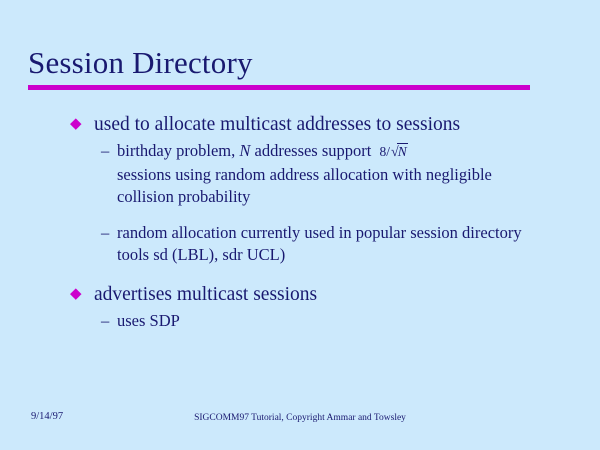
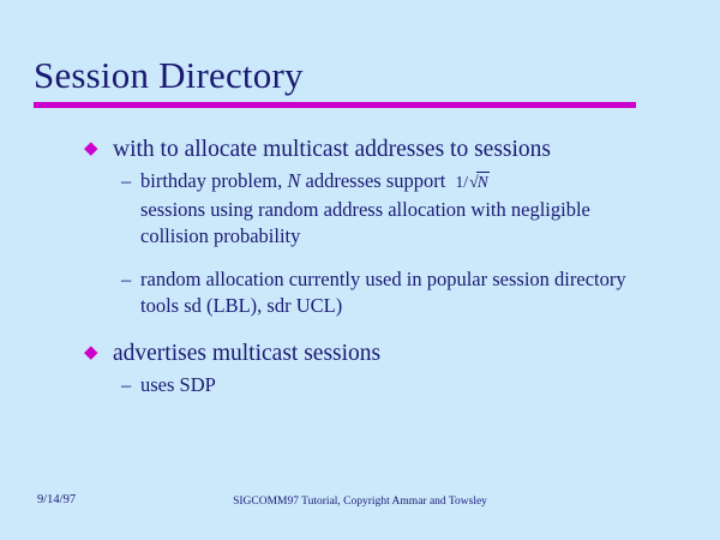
  Session Directory
  ◆
- used to allocate multicast addresses to sessions
+ with to allocate multicast addresses to sessions
  –
- birthday problem, N addresses support 8/√N
+ birthday problem, N addresses support 1/√N
  sessions using random address allocation with negligible collision probability
  –
  random allocation currently used in popular session directory tools sd (LBL), sdr UCL)
  ◆
  advertises multicast sessions
  –
  uses SDP
  9/14/97
  SIGCOMM97 Tutorial, Copyright Ammar and Towsley
